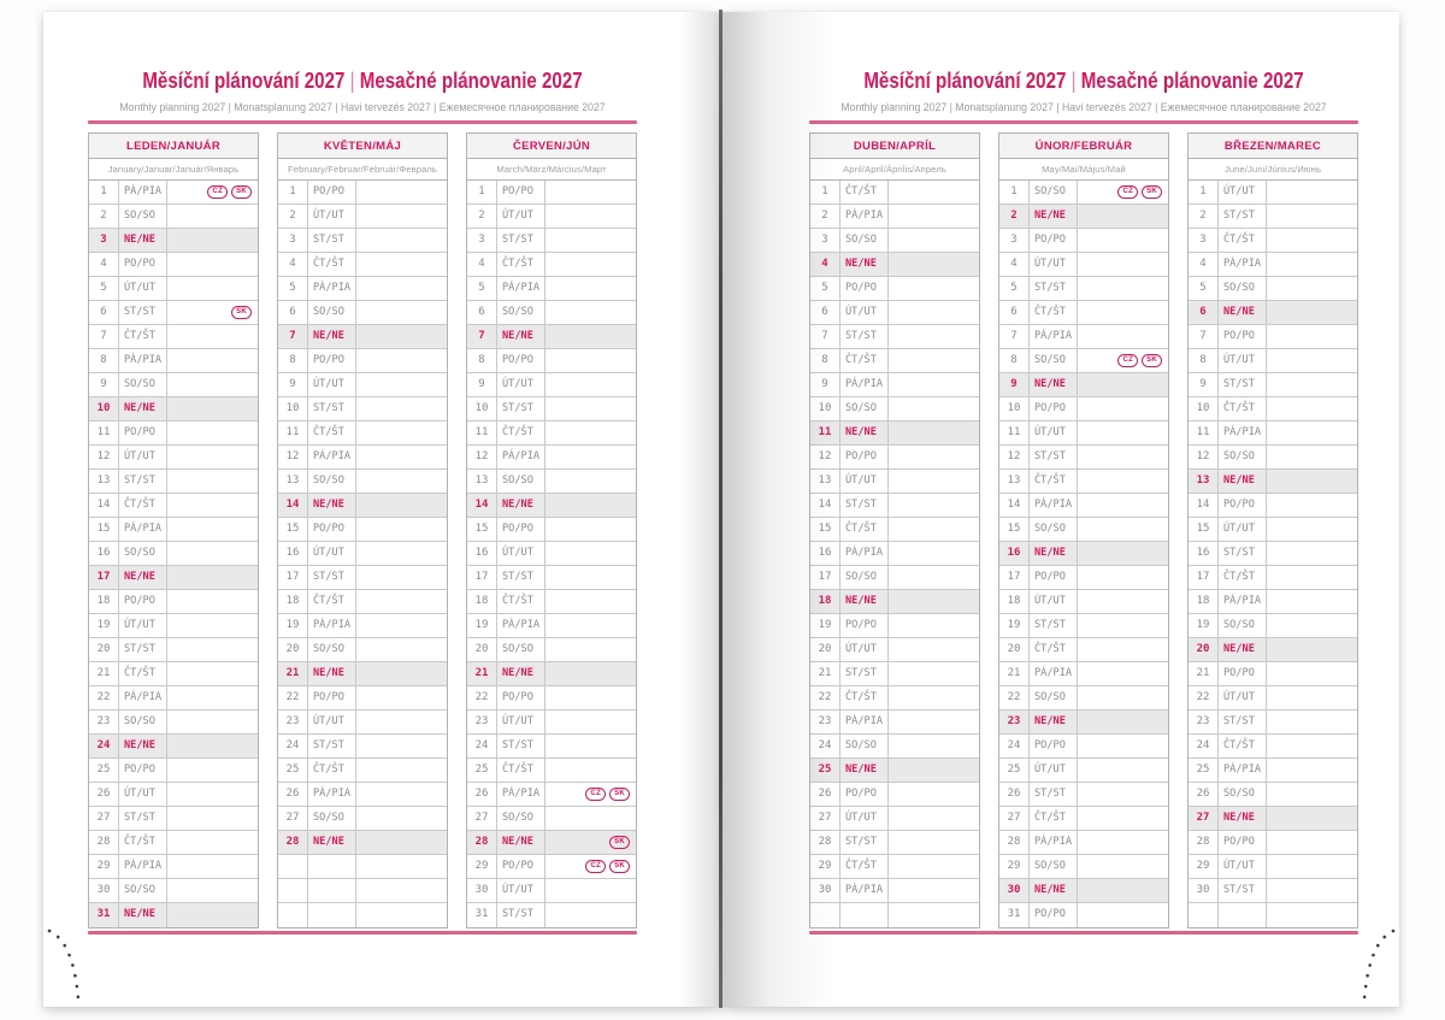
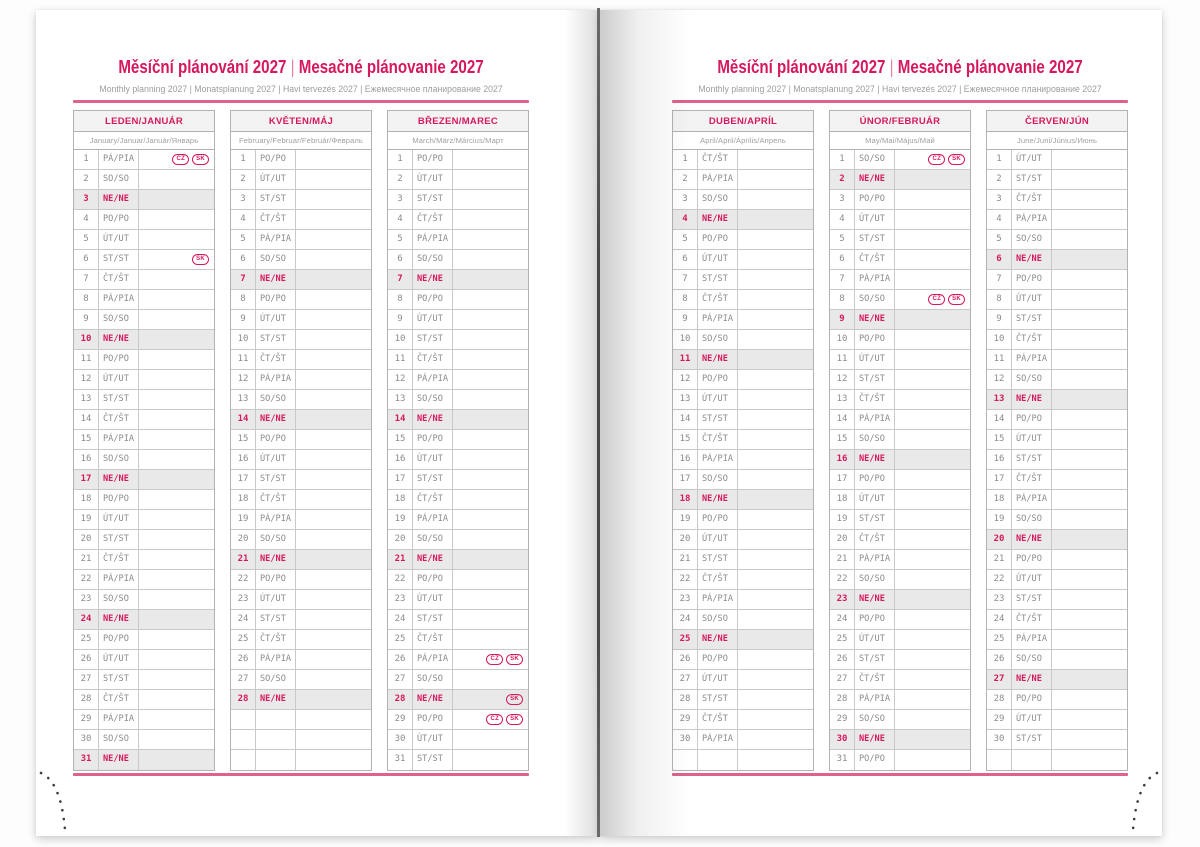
  Měsíční plánování 2027 | Mesačné plánovanie 2027
  Monthly planning 2027 | Monatsplanung 2027 | Havi tervezés 2027 | Ежемесячное планирование 2027
  LEDEN/JANUÁR
  January/Januar/Január/Январь
  1
  PÁ/PIA
  2
  SO/SO
  3
  NE/NE
  4
  PO/PO
  5
  ÚT/UT
  6
  ST/ST
  7
  ČT/ŠT
  8
  PÁ/PIA
  9
  SO/SO
  10
  NE/NE
  11
  PO/PO
  12
  ÚT/UT
  13
  ST/ST
  14
  ČT/ŠT
  15
  PÁ/PIA
  16
  SO/SO
  17
  NE/NE
  18
  PO/PO
  19
  ÚT/UT
  20
  ST/ST
  21
  ČT/ŠT
  22
  PÁ/PIA
  23
  SO/SO
  24
  NE/NE
  25
  PO/PO
  26
  ÚT/UT
  27
  ST/ST
  28
  ČT/ŠT
  29
  PÁ/PIA
  30
  SO/SO
  31
  NE/NE
  KVĚTEN/MÁJ
  February/Februar/Február/Февраль
  1
  PO/PO
  2
  ÚT/UT
  3
  ST/ST
  4
  ČT/ŠT
  5
  PÁ/PIA
  6
  SO/SO
  7
  NE/NE
  8
  PO/PO
  9
  ÚT/UT
  10
  ST/ST
  11
  ČT/ŠT
  12
  PÁ/PIA
  13
  SO/SO
  14
  NE/NE
  15
  PO/PO
  16
  ÚT/UT
  17
  ST/ST
  18
  ČT/ŠT
  19
  PÁ/PIA
  20
  SO/SO
  21
  NE/NE
  22
  PO/PO
  23
  ÚT/UT
  24
  ST/ST
  25
  ČT/ŠT
  26
  PÁ/PIA
  27
  SO/SO
  28
  NE/NE
- ČERVEN/JÚN
+ BŘEZEN/MAREC
  March/März/Március/Март
  1
  PO/PO
  2
  ÚT/UT
  3
  ST/ST
  4
  ČT/ŠT
  5
  PÁ/PIA
  6
  SO/SO
  7
  NE/NE
  8
  PO/PO
  9
  ÚT/UT
  10
  ST/ST
  11
  ČT/ŠT
  12
  PÁ/PIA
  13
  SO/SO
  14
  NE/NE
  15
  PO/PO
  16
  ÚT/UT
  17
  ST/ST
  18
  ČT/ŠT
  19
  PÁ/PIA
  20
  SO/SO
  21
  NE/NE
  22
  PO/PO
  23
  ÚT/UT
  24
  ST/ST
  25
  ČT/ŠT
  26
  PÁ/PIA
  27
  SO/SO
  28
  NE/NE
  29
  PO/PO
  30
  ÚT/UT
  31
  ST/ST
  Měsíční plánování 2027 | Mesačné plánovanie 2027
  Monthly planning 2027 | Monatsplanung 2027 | Havi tervezés 2027 | Ежемесячное планирование 2027
  DUBEN/APRÍL
  April/April/Április/Апрель
  ČT/ŠT
  PÁ/PIA
  SO/SO
  NE/NE
  PO/PO
  ÚT/UT
  ST/ST
  ČT/ŠT
  PÁ/PIA
  SO/SO
  NE/NE
  PO/PO
  ÚT/UT
  ST/ST
  ČT/ŠT
  PÁ/PIA
  SO/SO
  NE/NE
  PO/PO
  ÚT/UT
  ST/ST
  ČT/ŠT
  PÁ/PIA
  SO/SO
  NE/NE
  PO/PO
  ÚT/UT
  ST/ST
  ČT/ŠT
  PÁ/PIA
  ÚNOR/FEBRUÁR
  May/Mai/Május/Май
  1
  SO/SO
  2
  NE/NE
  3
  PO/PO
  4
  ÚT/UT
  5
  ST/ST
  6
  ČT/ŠT
  7
  PÁ/PIA
  8
  SO/SO
  9
  NE/NE
  10
  PO/PO
  11
  ÚT/UT
  12
  ST/ST
  13
  ČT/ŠT
  14
  PÁ/PIA
  15
  SO/SO
  16
  NE/NE
  17
  PO/PO
  18
  ÚT/UT
  19
  ST/ST
  20
  ČT/ŠT
  21
  PÁ/PIA
  22
  SO/SO
  23
  NE/NE
  24
  PO/PO
  25
  ÚT/UT
  26
  ST/ST
  27
  ČT/ŠT
  28
  PÁ/PIA
  29
  SO/SO
  30
  NE/NE
  31
  PO/PO
- BŘEZEN/MAREC
+ ČERVEN/JÚN
  June/Juni/Június/Июнь
  1
  ÚT/UT
  2
  ST/ST
  3
  ČT/ŠT
  4
  PÁ/PIA
  5
  SO/SO
  6
  NE/NE
  7
  PO/PO
  8
  ÚT/UT
  9
  ST/ST
  10
  ČT/ŠT
  11
  PÁ/PIA
  12
  SO/SO
  13
  NE/NE
  14
  PO/PO
  15
  ÚT/UT
  16
  ST/ST
  17
  ČT/ŠT
  18
  PÁ/PIA
  19
  SO/SO
  20
  NE/NE
  21
  PO/PO
  22
  ÚT/UT
  23
  ST/ST
  24
  ČT/ŠT
  25
  PÁ/PIA
  26
  SO/SO
  27
  NE/NE
  28
  PO/PO
  29
  ÚT/UT
  30
  ST/ST
